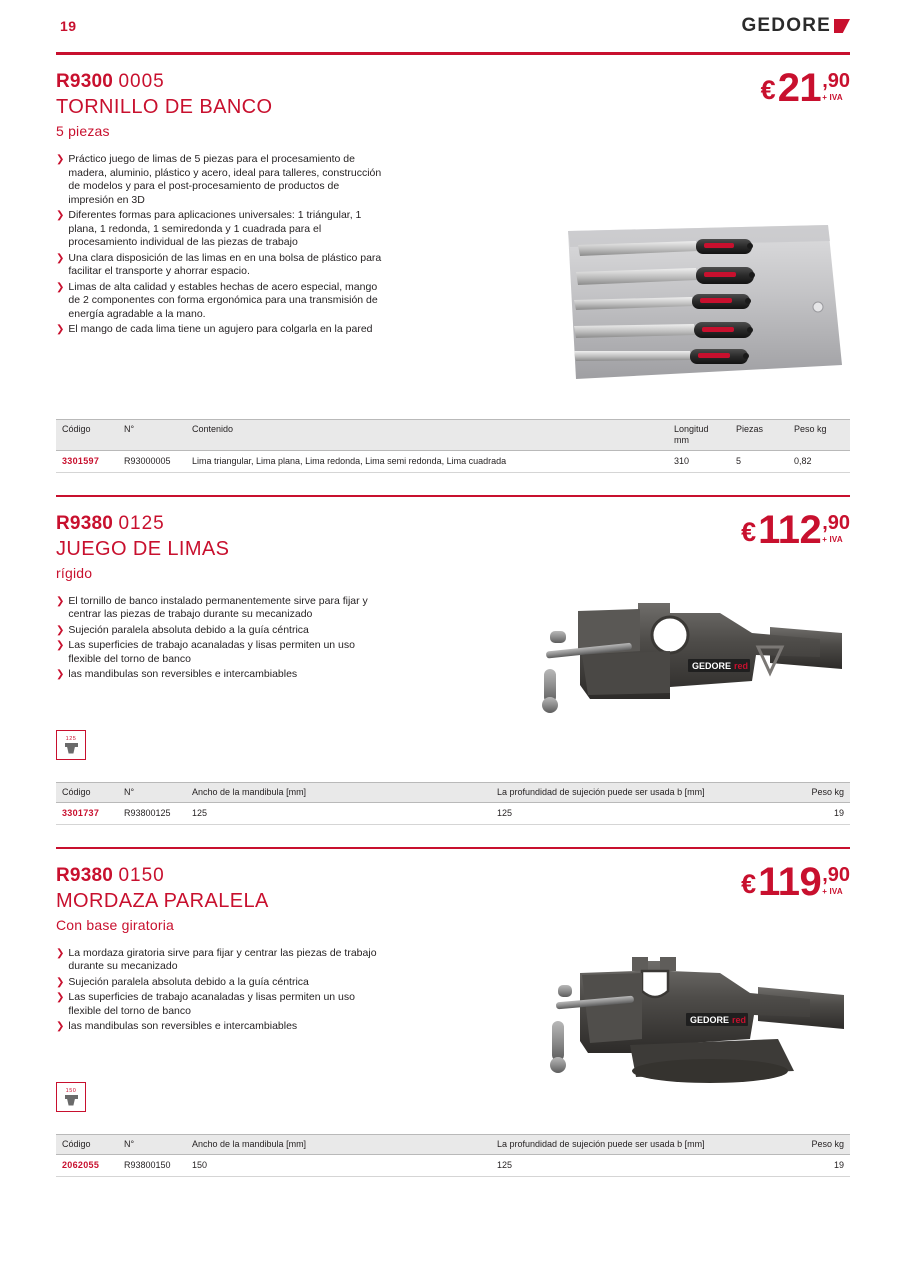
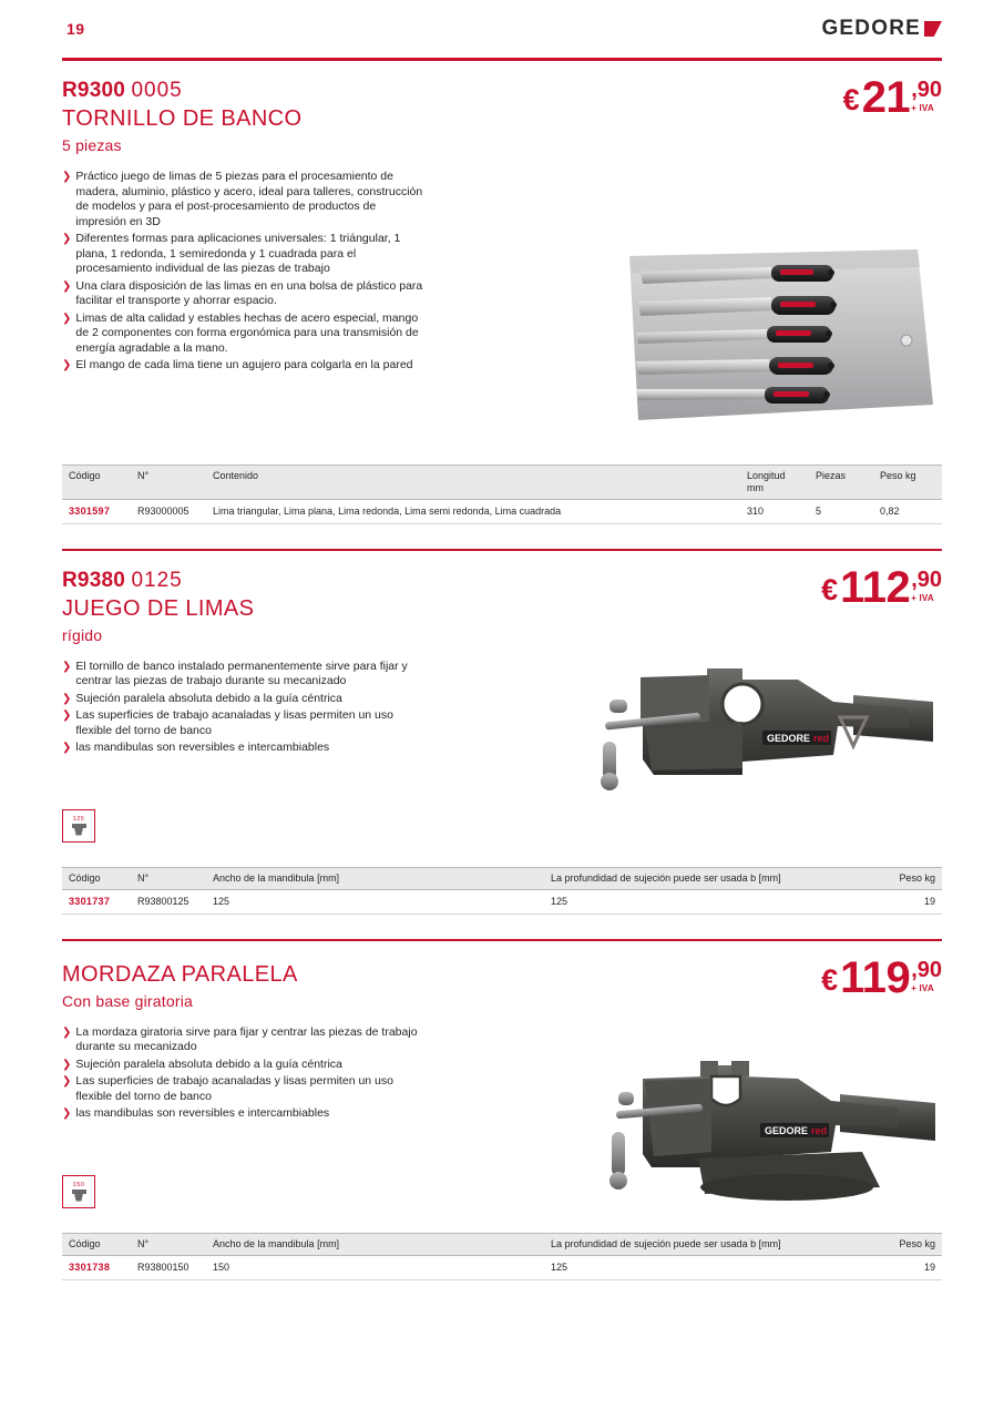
  19
  GEDORE
  R9300 0005
  TORNILLO DE BANCO
  5 piezas
  €
  21
  ,90
  + IVA
  ❯
  Práctico juego de limas de 5 piezas para el procesamiento de madera, aluminio, plástico y acero, ideal para talleres, construcción de modelos y para el post-procesamiento de productos de impresión en 3D
  ❯
  Diferentes formas para aplicaciones universales: 1 triángular, 1 plana, 1 redonda, 1 semiredonda y 1 cuadrada para el procesamiento individual de las piezas de trabajo
  ❯
  Una clara disposición de las limas en en una bolsa de plástico para facilitar el transporte y ahorrar espacio.
  ❯
  Limas de alta calidad y estables hechas de acero especial, mango de 2 componentes con forma ergonómica para una transmisión de energía agradable a la mano.
  ❯
  El mango de cada lima tiene un agujero para colgarla en la pared
  Código	N°	Contenido	Longitud mm	Piezas	Peso kg
  3301597	R93000005	Lima triangular, Lima plana, Lima redonda, Lima semi redonda, Lima cuadrada	310	5	0,82
  R9380 0125
  JUEGO DE LIMAS
  rígido
  €
  112
  ,90
  + IVA
  ❯
  El tornillo de banco instalado permanentemente sirve para fijar y centrar las piezas de trabajo durante su mecanizado
  ❯
  Sujeción paralela absoluta debido a la guía céntrica
  ❯
  Las superficies de trabajo acanaladas y lisas permiten un uso flexible del torno de banco
  ❯
  las mandibulas son reversibles e intercambiables
  GEDORE
  red
  Código	N°	Ancho de la mandibula [mm]	La profundidad de sujeción puede ser usada b [mm]	Peso kg
  3301737	R93800125	125	125	19
- R9380 0150
  MORDAZA PARALELA
  Con base giratoria
  €
  119
  ,90
  + IVA
  ❯
  La mordaza giratoria sirve para fijar y centrar las piezas de trabajo durante su mecanizado
  ❯
  Sujeción paralela absoluta debido a la guía céntrica
  ❯
  Las superficies de trabajo acanaladas y lisas permiten un uso flexible del torno de banco
  ❯
  las mandibulas son reversibles e intercambiables
  GEDORE
  red
  Código	N°	Ancho de la mandibula [mm]	La profundidad de sujeción puede ser usada b [mm]	Peso kg
- 2062055	R93800150	150	125	19
+ 3301738	R93800150	150	125	19
